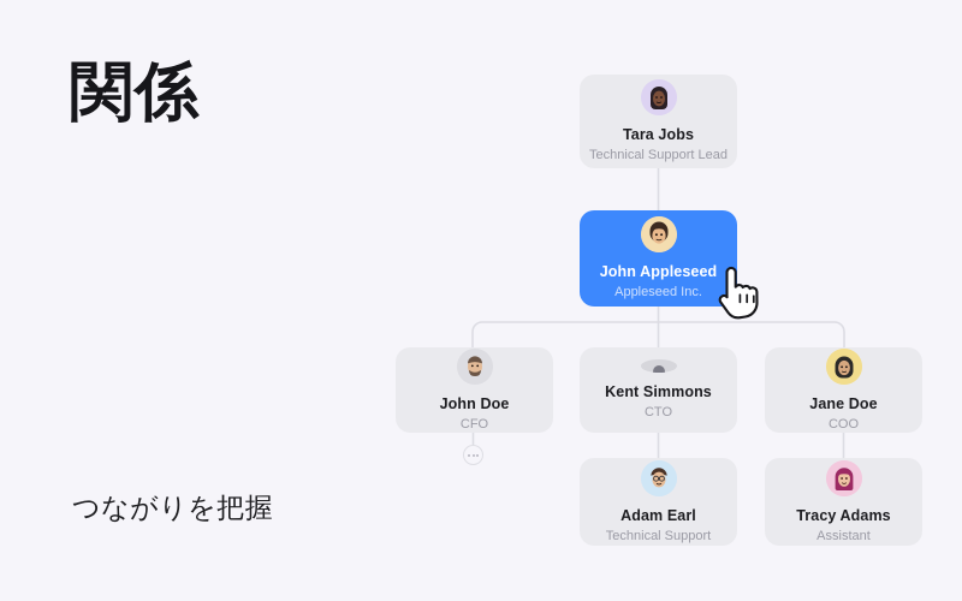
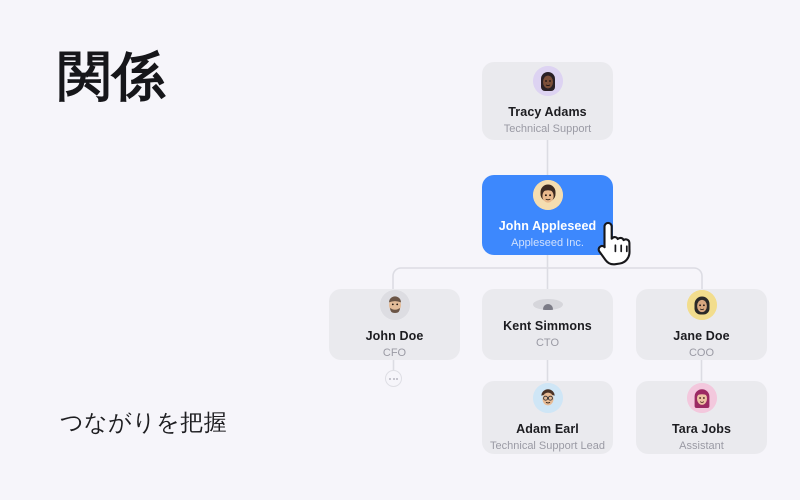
  関係
  つながりを把握
- Tara Jobs
+ Tracy Adams
- Technical Support Lead
+ Technical Support
  John Appleseed
  Appleseed Inc.
  John Doe
  CFO
  Kent Simmons
  CTO
  Jane Doe
  COO
  Adam Earl
- Technical Support
+ Technical Support Lead
- Tracy Adams
+ Tara Jobs
  Assistant
